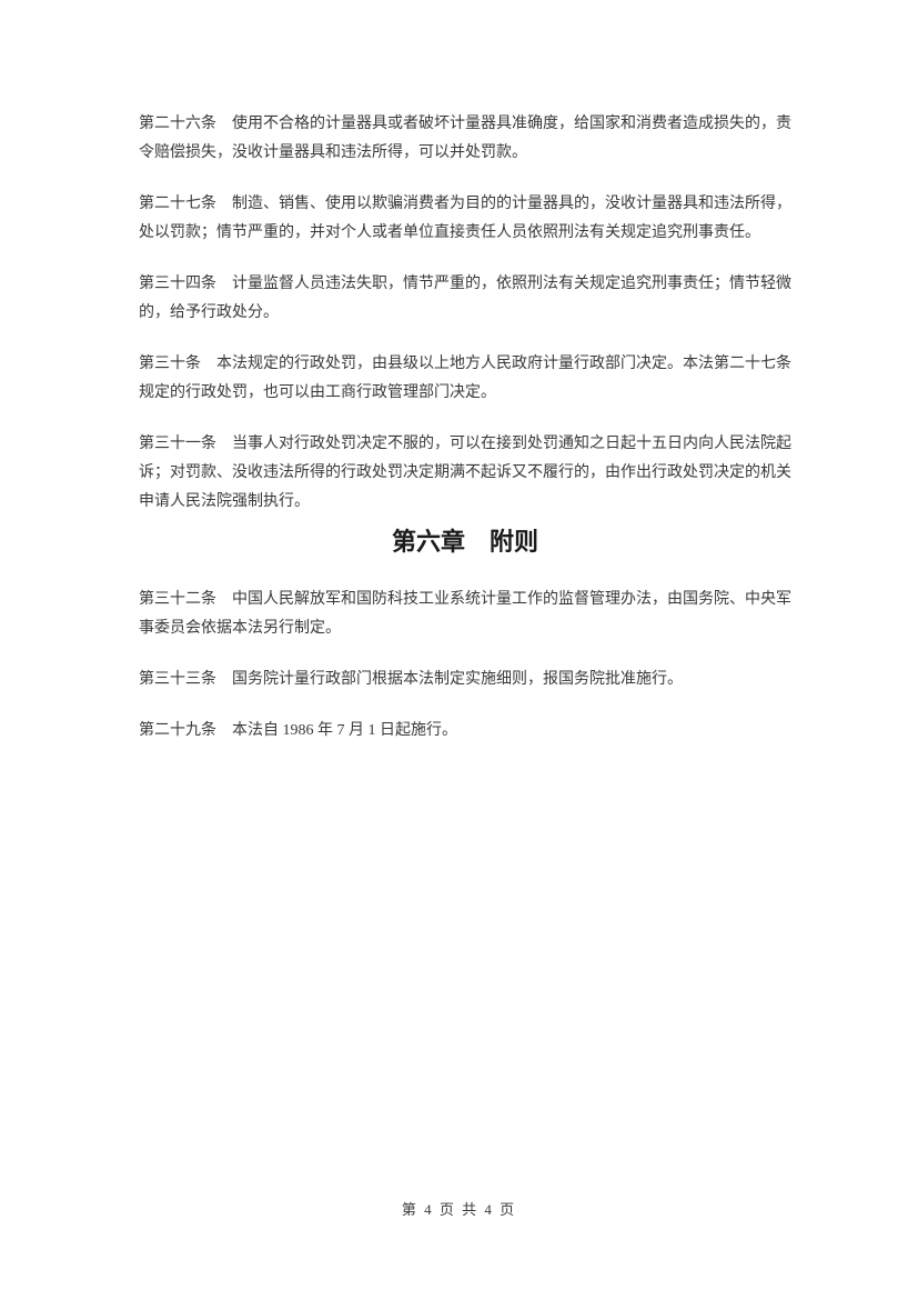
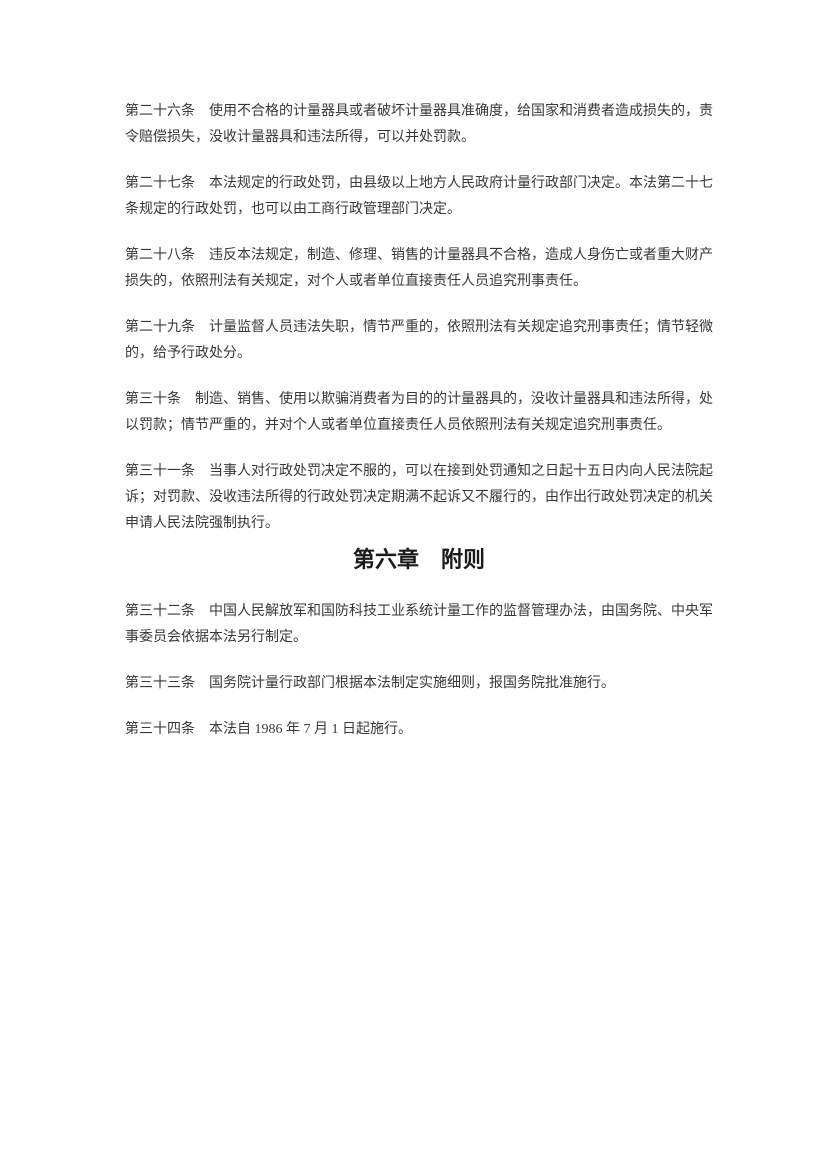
  第二十六条 使用不合格的计量器具或者破坏计量器具准确度，给国家和消费者造成损失的，责令赔偿损失，没收计量器具和违法所得，可以并处罚款。
- 第二十七条 制造、销售、使用以欺骗消费者为目的的计量器具的，没收计量器具和违法所得，处以罚款；情节严重的，并对个人或者单位直接责任人员依照刑法有关规定追究刑事责任。
+ 第二十七条 本法规定的行政处罚，由县级以上地方人民政府计量行政部门决定。本法第二十七条规定的行政处罚，也可以由工商行政管理部门决定。
+ 第二十八条 违反本法规定，制造、修理、销售的计量器具不合格，造成人身伤亡或者重大财产损失的，依照刑法有关规定，对个人或者单位直接责任人员追究刑事责任。
- 第三十四条 计量监督人员违法失职，情节严重的，依照刑法有关规定追究刑事责任；情节轻微的，给予行政处分。
+ 第二十九条 计量监督人员违法失职，情节严重的，依照刑法有关规定追究刑事责任；情节轻微的，给予行政处分。
- 第三十条 本法规定的行政处罚，由县级以上地方人民政府计量行政部门决定。本法第二十七条规定的行政处罚，也可以由工商行政管理部门决定。
+ 第三十条 制造、销售、使用以欺骗消费者为目的的计量器具的，没收计量器具和违法所得，处以罚款；情节严重的，并对个人或者单位直接责任人员依照刑法有关规定追究刑事责任。
  第三十一条 当事人对行政处罚决定不服的，可以在接到处罚通知之日起十五日内向人民法院起诉；对罚款、没收违法所得的行政处罚决定期满不起诉又不履行的，由作出行政处罚决定的机关申请人民法院强制执行。
  第六章 附则
  第三十二条 中国人民解放军和国防科技工业系统计量工作的监督管理办法，由国务院、中央军事委员会依据本法另行制定。
  第三十三条 国务院计量行政部门根据本法制定实施细则，报国务院批准施行。
- 第二十九条 本法自 1986 年 7 月 1 日起施行。
+ 第三十四条 本法自 1986 年 7 月 1 日起施行。
- 第 4 页 共 4 页
